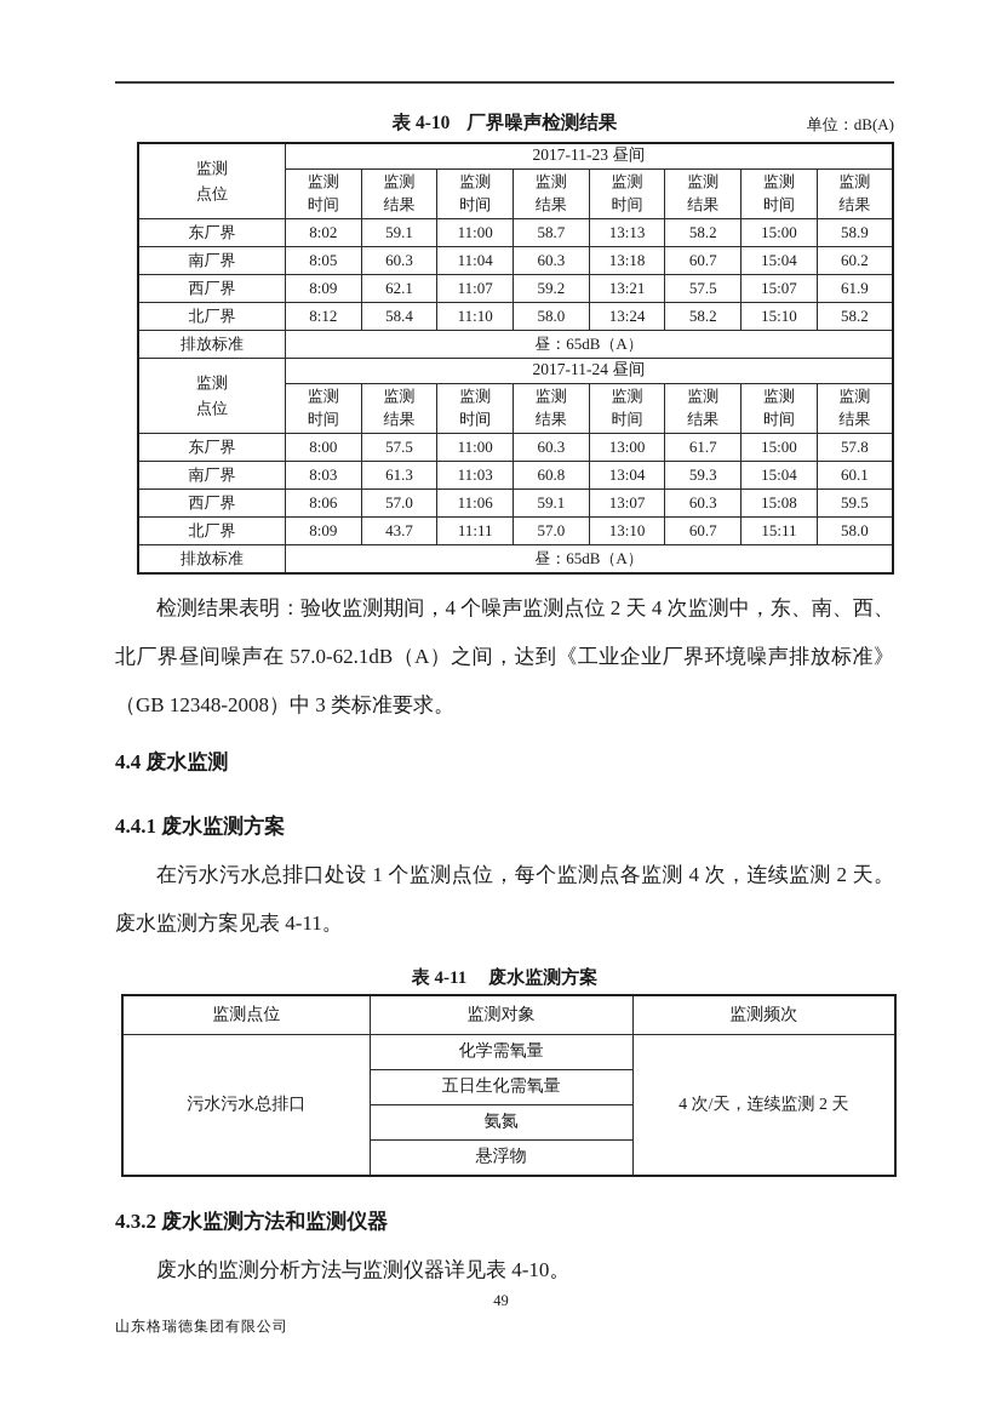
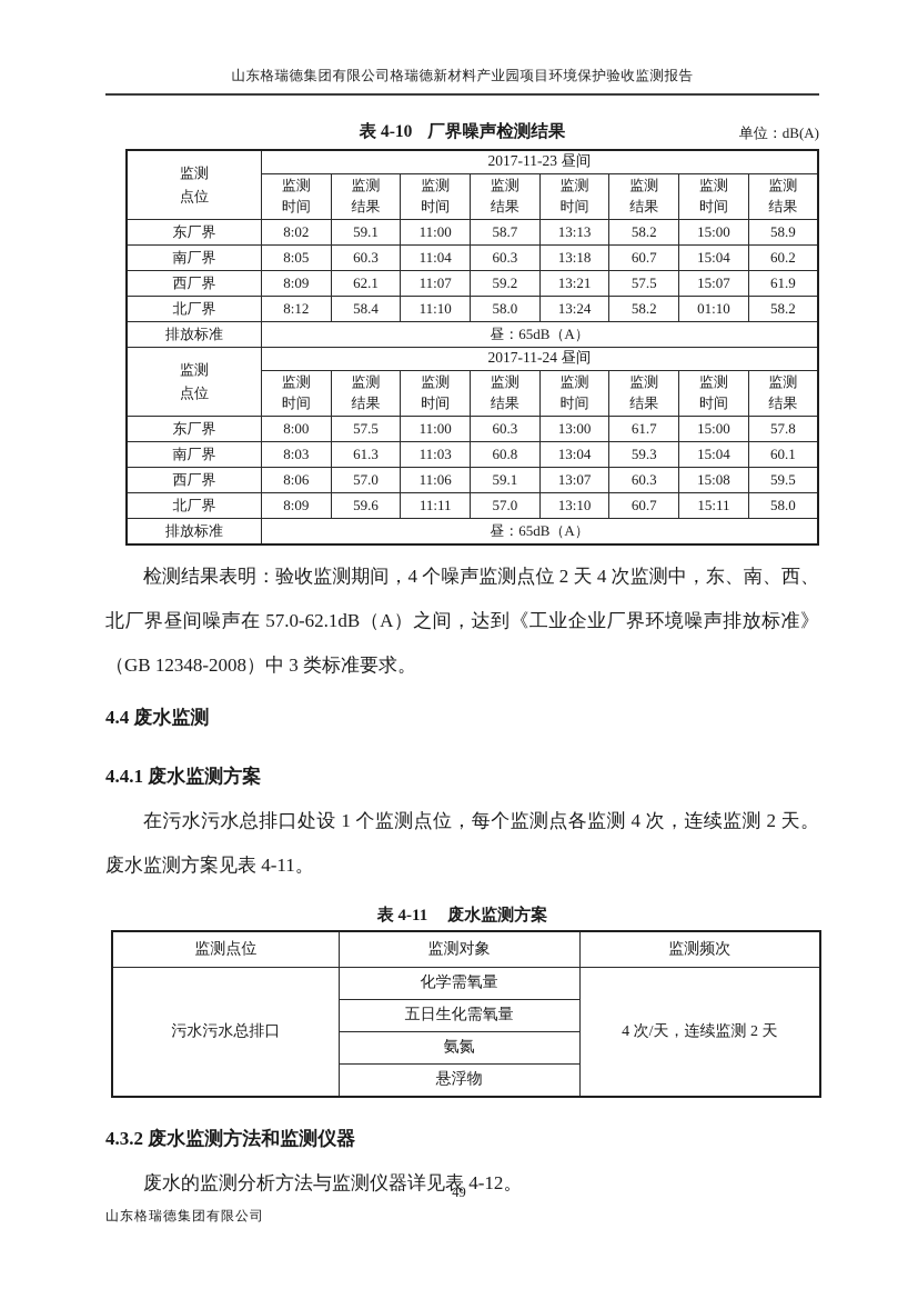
+ 山东格瑞德集团有限公司格瑞德新材料产业园项目环境保护验收监测报告
  表 4-10 厂界噪声检测结果
  单位：dB(A)
  监测 点位	2017-11-23 昼间
  监测 时间	监测 结果	监测 时间	监测 结果	监测 时间	监测 结果	监测 时间	监测 结果
  东厂界	8:02	59.1	11:00	58.7	13:13	58.2	15:00	58.9
  南厂界	8:05	60.3	11:04	60.3	13:18	60.7	15:04	60.2
  西厂界	8:09	62.1	11:07	59.2	13:21	57.5	15:07	61.9
- 北厂界	8:12	58.4	11:10	58.0	13:24	58.2	15:10	58.2
+ 北厂界	8:12	58.4	11:10	58.0	13:24	58.2	01:10	58.2
  排放标准	昼：65dB（A）
  监测 点位	2017-11-24 昼间
  监测 时间	监测 结果	监测 时间	监测 结果	监测 时间	监测 结果	监测 时间	监测 结果
  东厂界	8:00	57.5	11:00	60.3	13:00	61.7	15:00	57.8
  南厂界	8:03	61.3	11:03	60.8	13:04	59.3	15:04	60.1
  西厂界	8:06	57.0	11:06	59.1	13:07	60.3	15:08	59.5
- 北厂界	8:09	43.7	11:11	57.0	13:10	60.7	15:11	58.0
+ 北厂界	8:09	59.6	11:11	57.0	13:10	60.7	15:11	58.0
  排放标准	昼：65dB（A）
  检测结果表明：验收监测期间，4 个噪声监测点位 2 天 4 次监测中，东、南、西、北厂界昼间噪声在 57.0-62.1dB（A）之间，达到《工业企业厂界环境噪声排放标准》（GB 12348-2008）中 3 类标准要求。
  4.4 废水监测
  4.4.1 废水监测方案
  在污水污水总排口处设 1 个监测点位，每个监测点各监测 4 次，连续监测 2 天。废水监测方案见表 4-11。
  表 4-11 废水监测方案
  监测点位	监测对象	监测频次
  污水污水总排口	化学需氧量	4 次/天，连续监测 2 天
  五日生化需氧量
  氨氮
  悬浮物
  4.3.2 废水监测方法和监测仪器
- 废水的监测分析方法与监测仪器详见表 4-10。
+ 废水的监测分析方法与监测仪器详见表 4-12。
  49
  山东格瑞德集团有限公司
